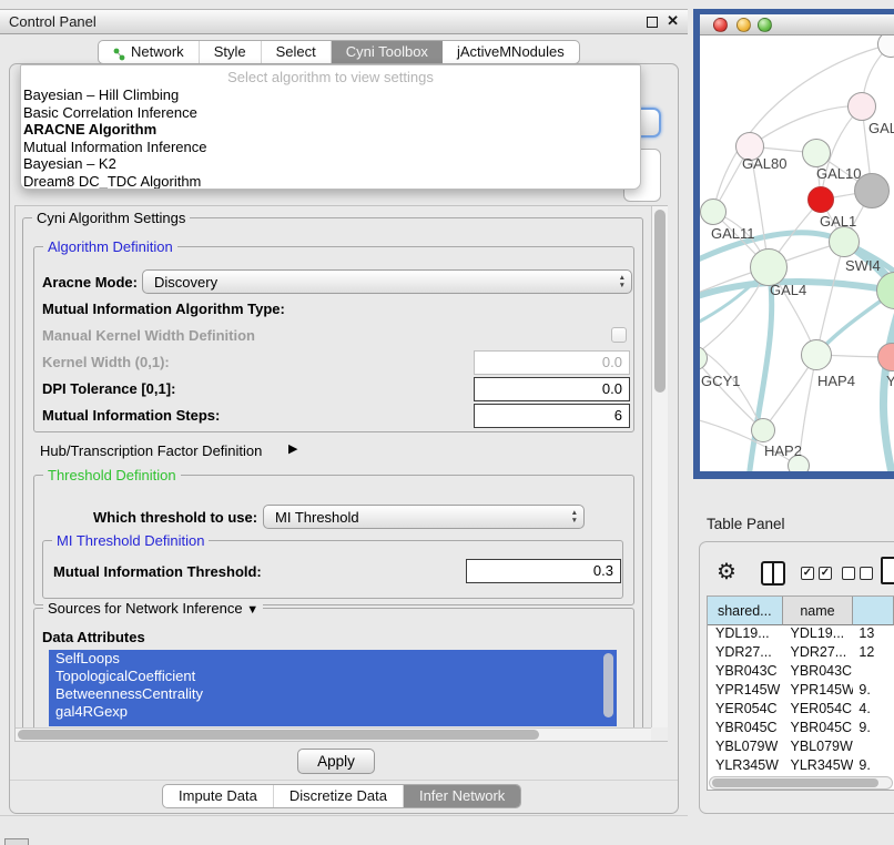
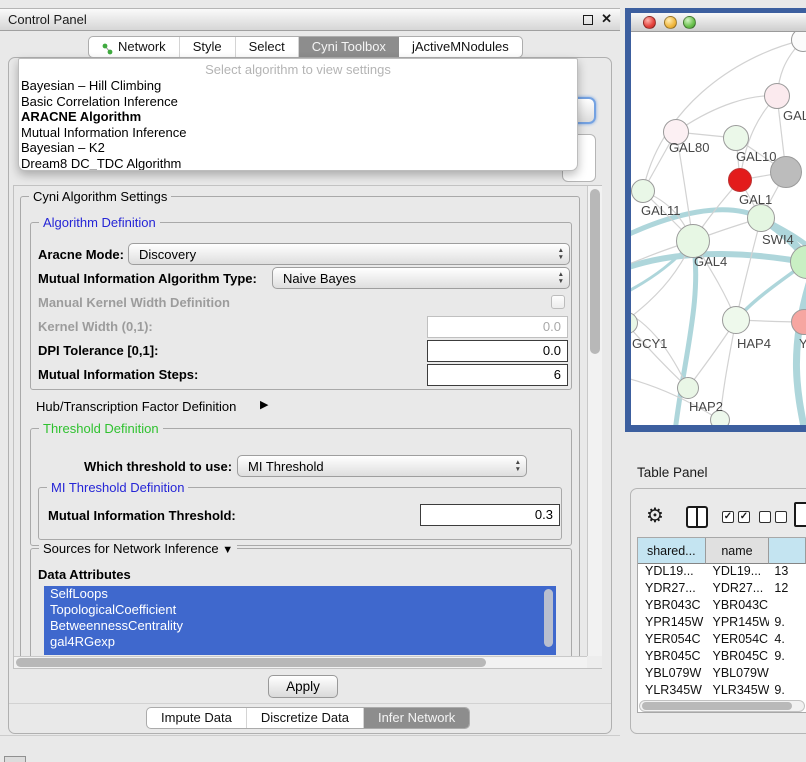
  Control Panel
  ✕
  Network
  Style
  Select
  Cyni Toolbox
  jActiveMNodules
  Select algorithm to view settings
  Bayesian – Hill Climbing
  Basic Correlation Inference
  ARACNE Algorithm
  Mutual Information Inference
  Bayesian – K2
  Dream8 DC_TDC Algorithm
  Cyni Algorithm Settings
  Algorithm Definition
  Aracne Mode:
  Discovery
  Mutual Information Algorithm Type:
+ Naive Bayes
  Manual Kernel Width Definition
  Kernel Width (0,1):
  0.0
  DPI Tolerance [0,1]:
  0.0
  Mutual Information Steps:
  6
  Hub/Transcription Factor Definition
  ▶
  Threshold Definition
  Which threshold to use:
  MI Threshold
  MI Threshold Definition
  Mutual Information Threshold:
  0.3
  Sources for Network Inference ▼
  Data Attributes
  SelfLoops
  TopologicalCoefficient
  BetweennessCentrality
  gal4RGexp
  Apply
  Impute Data
  Discretize Data
  Infer Network
  GAL
  GAL80
  GAL10
  GAL1
  GAL11
  SWI4
  GAL4
  GCY1
  HAP4
  Y
  HAP2
  Table Panel
  ⚙
  ✓
  ✓
  shared...
  name
  YDL19...
  YDL19...
  13
  YDR27...
  YDR27...
  12
  YBR043C
  YBR043C
  YPR145W
  YPR145W
  9.
  YER054C
  YER054C
  4.
  YBR045C
  YBR045C
  9.
  YBL079W
  YBL079W
  YLR345W
  YLR345W
  9.
